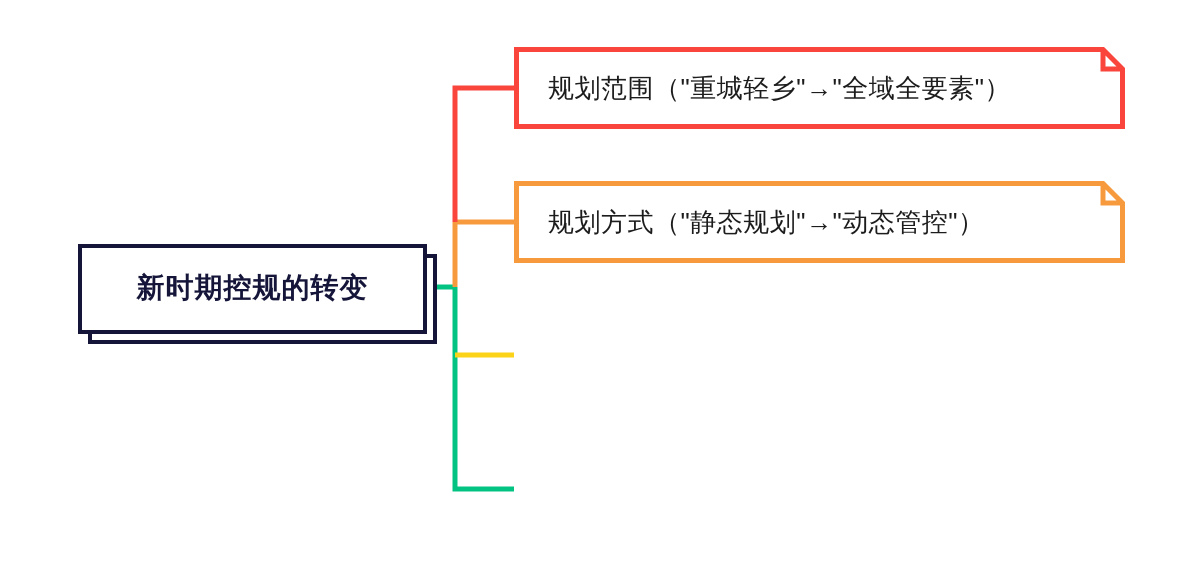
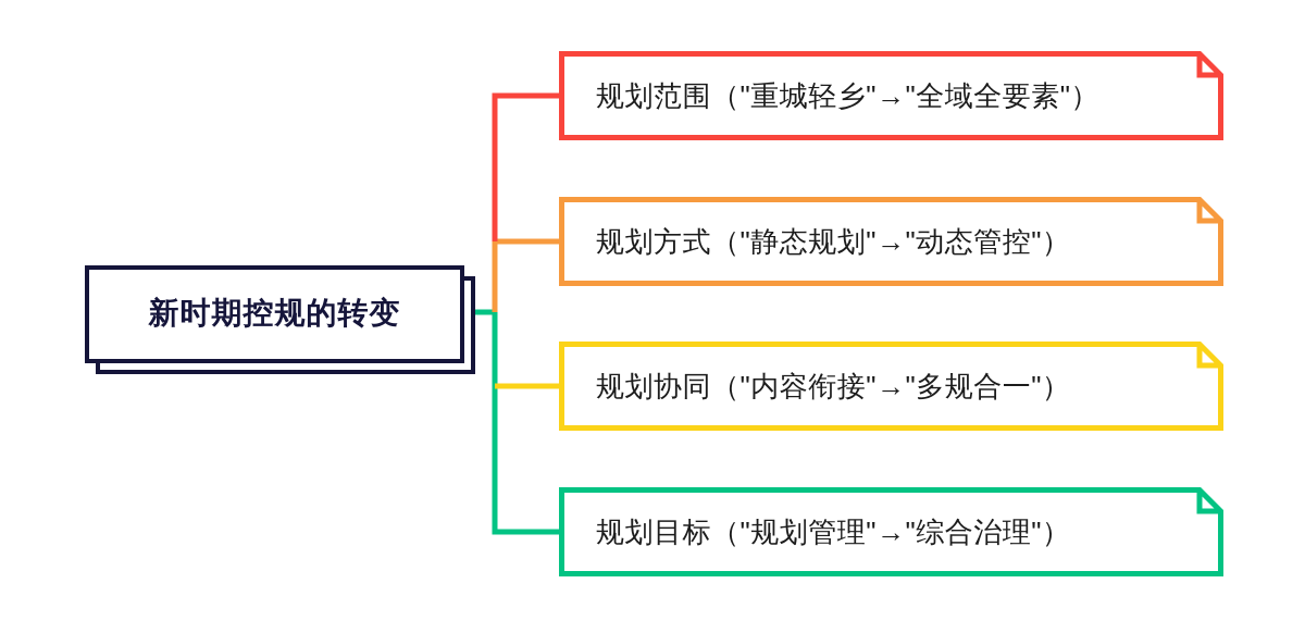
  新时期控规的转变
  规划范围（"重城轻乡"→"全域全要素"）
  规划方式（"静态规划"→"动态管控"）
+ 规划协同（"内容衔接"→"多规合一"）
+ 规划目标（"规划管理"→"综合治理"）
